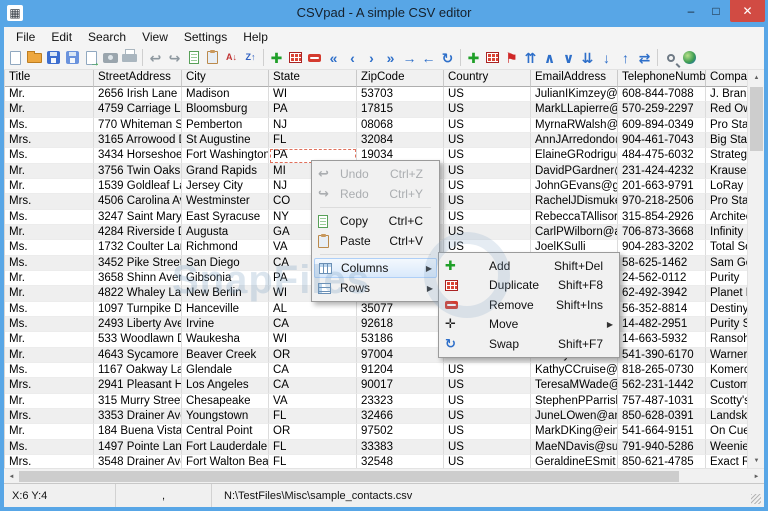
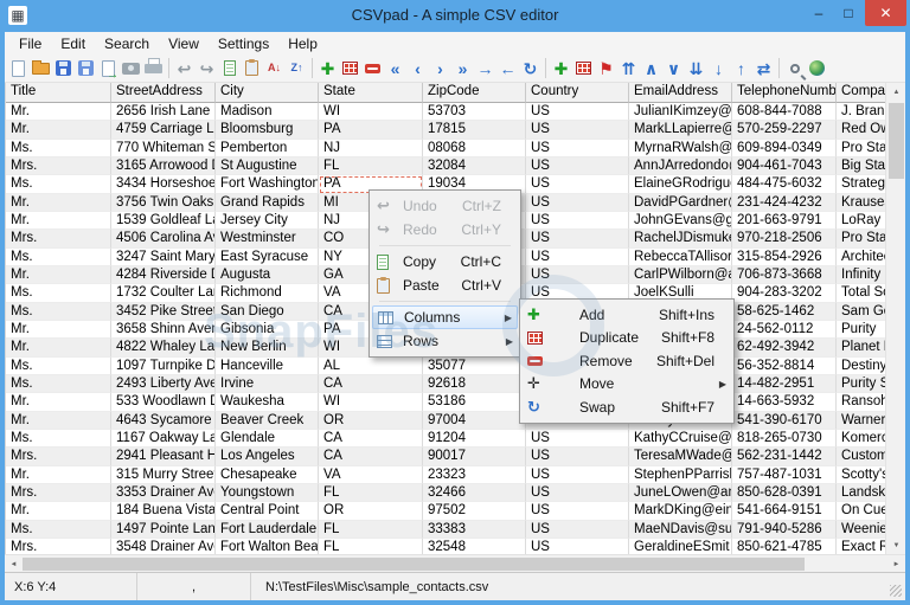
  ▦
  CSVpad - A simple CSV editor
  –
  □
  ✕
  File
  Edit
  Search
  View
  Settings
  Help
  ↩
  ↪
  A↓
  Z↑
  ✚
  «
  ‹
  ›
  »
  →
  ←
  ↻
  ✚
  ⚑
  ⇈
  ∧
  ∨
  ⇊
  ↓
  ↑
  ⇄
  Title
  StreetAddress
  City
  State
  ZipCode
  Country
  EmailAddress
  TelephoneNumb
  Compa
  Mr.
  2656 Irish Lane
  Madison
  WI
  53703
  US
  JulianIKimzey@
  608-844-7088
  J. Bran
  Mr.
  4759 Carriage L
  Bloomsburg
  PA
  17815
  US
  MarkLLapierre@
  570-259-2297
  Ms.
  770 Whiteman S
  Pemberton
  NJ
  08068
  US
  MyrnaRWalsh@
  609-894-0349
  Pro Sta
  Mrs.
  3165 Arrowood
  St Augustine
  FL
  32084
  US
  AnnJArredondo
  904-461-7043
  Big Sta
  Ms.
  3434 Horseshoe
  Fort Washington
  PA
  19034
  US
  ElaineGRodrigu
  484-475-6032
  Strateg
  Mr.
  3756 Twin Oaks
  Grand Rapids
  MI
  US
  DavidPGardner
  231-424-4232
  Krause
  Mr.
  1539 Goldleaf L
  Jersey City
  NJ
  US
  JohnGEvans@g
  201-663-9791
  LoRay
  Mrs.
  4506 Carolina A
  Westminster
  CO
  US
  RachelJDismuk
  970-218-2506
  Pro Sta
  Ms.
  3247 Saint Mary
  East Syracuse
  NY
  US
  RebeccaTAllisor
  315-854-2926
  Archite
  Mr.
  4284 Riverside
  Augusta
  GA
  US
  CarlPWilborn@
  706-873-3668
  Infinity
  Ms.
  1732 Coulter La
  Richmond
  VA
  US
  JoelKSulli
  904-283-3202
  Total S
  Ms.
  3452 Pike Stree
  San Diego
  CA
  58-625-1462
  Sam G
  Mr.
  3658 Shinn Ave
  Gibsonia
  PA
  24-562-0112
  Purity
  Mr.
  4822 Whaley La
  New Berlin
  WI
  62-492-3942
  Planet
  Ms.
  1097 Turnpike D
  Hanceville
  AL
  35077
  56-352-8814
  Destiny
  Ms.
  2493 Liberty Ave
  Irvine
  CA
  92618
  14-482-2951
  Purity
  Mr.
  533 Woodlawn
  Waukesha
  WI
  53186
  14-663-5932
  Ranso
  Mr.
  4643 Sycamore
  Beaver Creek
  OR
  97004
  541-390-6170
  Warner
  Ms.
  1167 Oakway La
  Glendale
  CA
  91204
  US
  KathyCCruise@
  818-265-0730
  Komer
  Mrs.
  2941 Pleasant H
  Los Angeles
  CA
  90017
  US
  TeresaMWade@
  562-231-1442
  Custom
  Mr.
  315 Murry Stree
  Chesapeake
  VA
  23323
  US
  StephenPParrisl
  757-487-1031
  Scotty'
  Mrs.
  3353 Drainer Av
  Youngstown
  FL
  32466
  US
  JuneLOwen@a
  850-628-0391
  Landsk
  Mr.
  184 Buena Vista
  Central Point
  OR
  97502
  US
  MarkDKing@ein
  541-664-9151
  On Cu
  Ms.
  1497 Pointe Lan
  Fort Lauderdale
  FL
  33383
  US
  MaeNDavis@su
  791-940-5286
  Weenie
  Mrs.
  3548 Drainer Av
  Fort Walton Bea
  FL
  32548
  US
  GeraldineESmit
  850-621-4785
  Exact
  X:6 Y:4
  ,
  N:\TestFiles\Misc\sample_contacts.csv
  ↩
  Undo
  Ctrl+Z
  ↪
  Redo
  Ctrl+Y
  Copy
  Ctrl+C
  Paste
  Ctrl+V
  Columns
  ▶
  Rows
  ▶
  ✚
  Add
- Shift+Del
+ Shift+Ins
  Duplicate
  Shift+F8
  Remove
- Shift+Ins
+ Shift+Del
  ✛
  Move
  ▶
  ↻
  Swap
  Shift+F7
  SnapFiles
